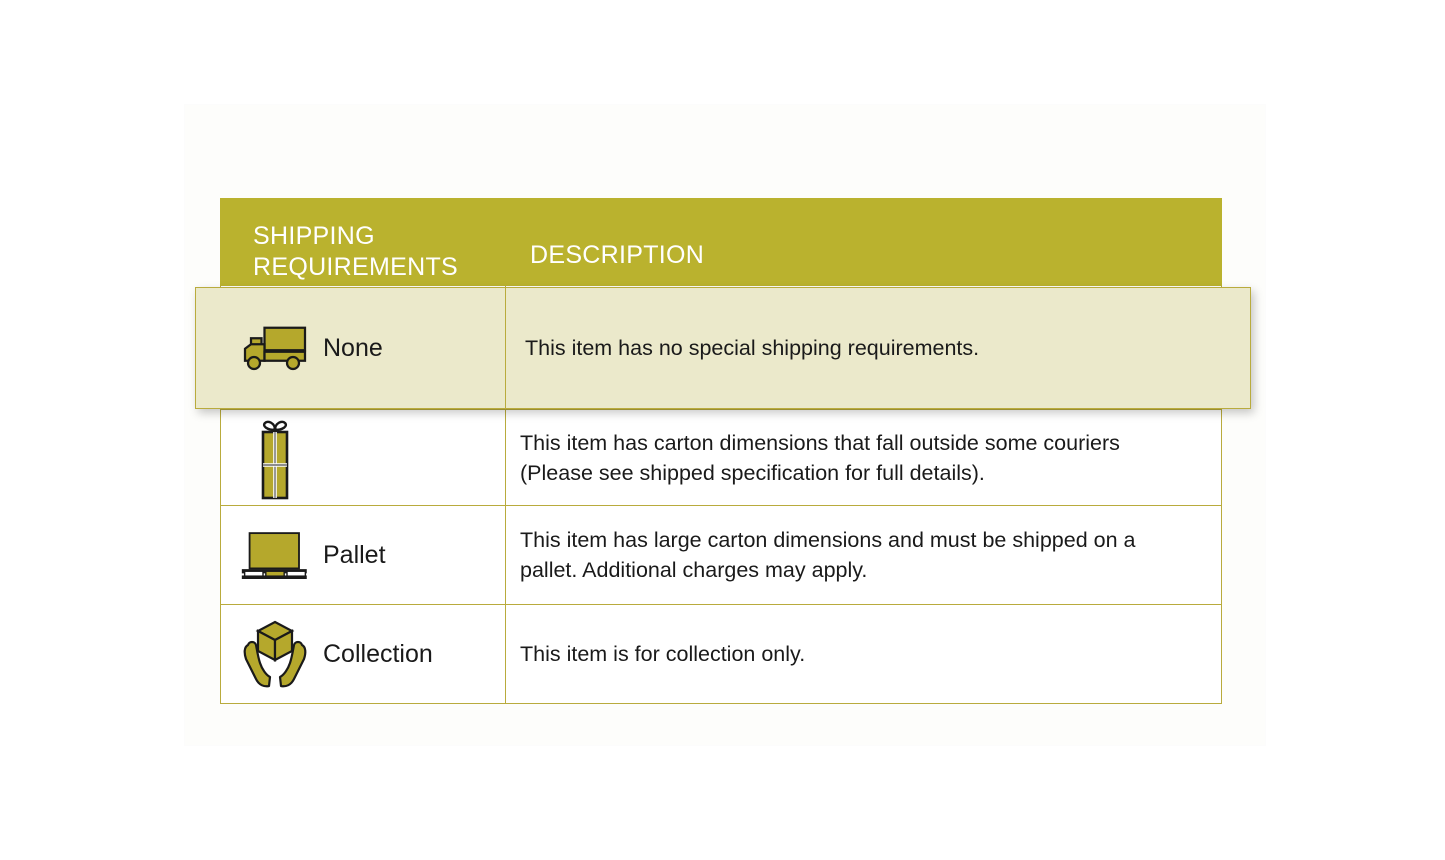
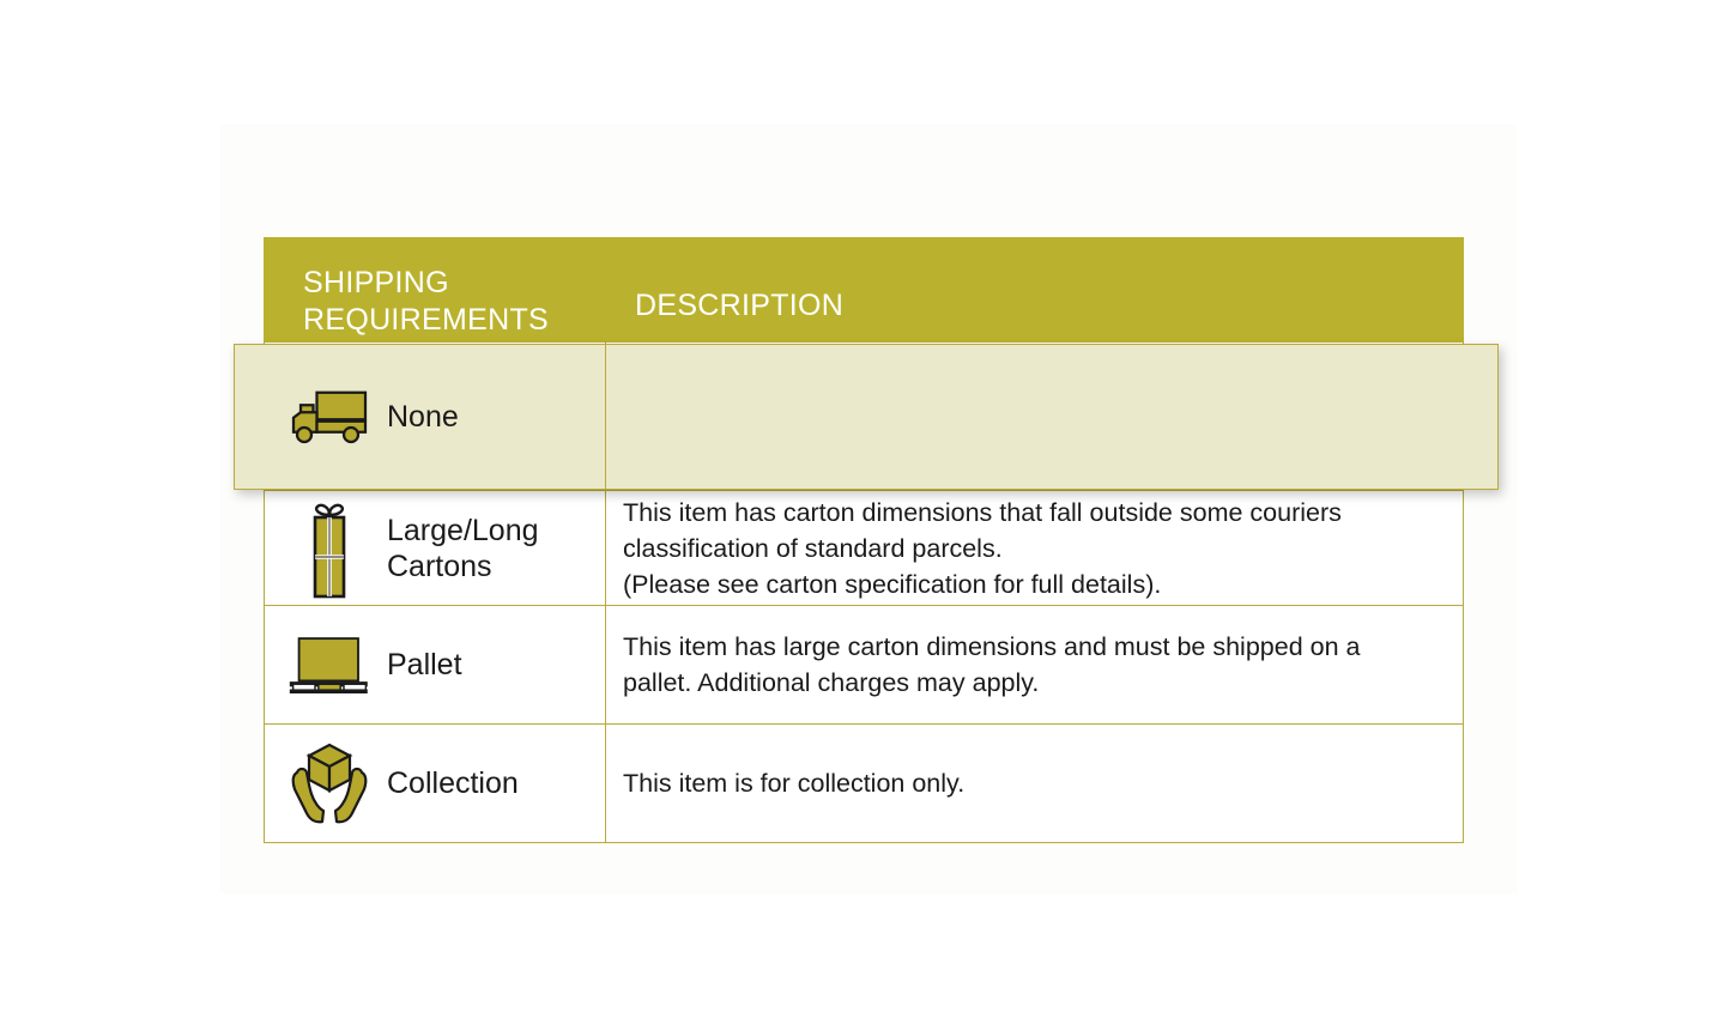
  SHIPPING REQUIREMENTS
  DESCRIPTION
+ Large/Long Cartons
  This item has carton dimensions that fall outside some couriers
+ classification of standard parcels.
- (Please see shipped specification for full details).
+ (Please see carton specification for full details).
  Pallet
  This item has large carton dimensions and must be shipped on a
  pallet. Additional charges may apply.
  Collection
  This item is for collection only.
  None
- This item has no special shipping requirements.
